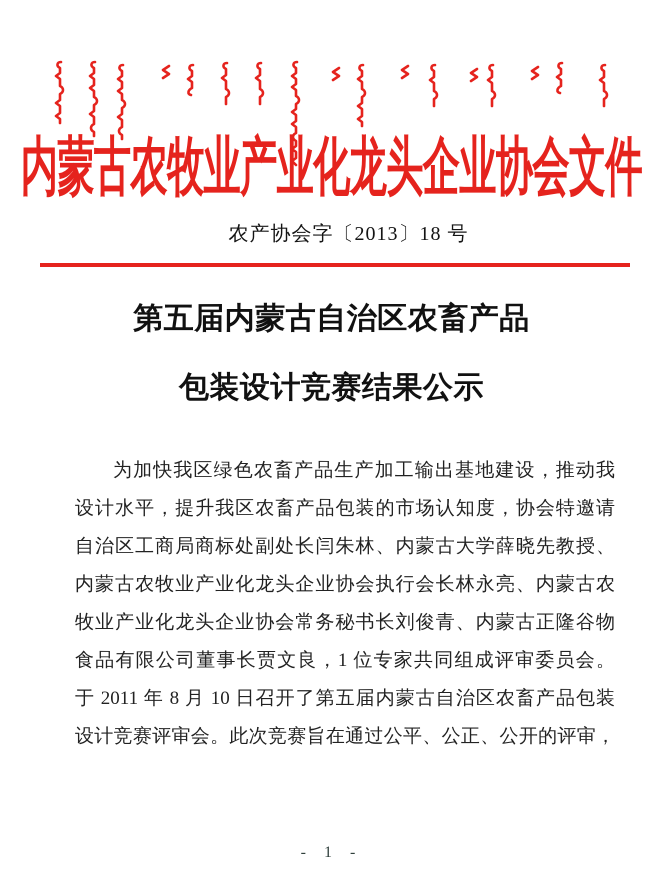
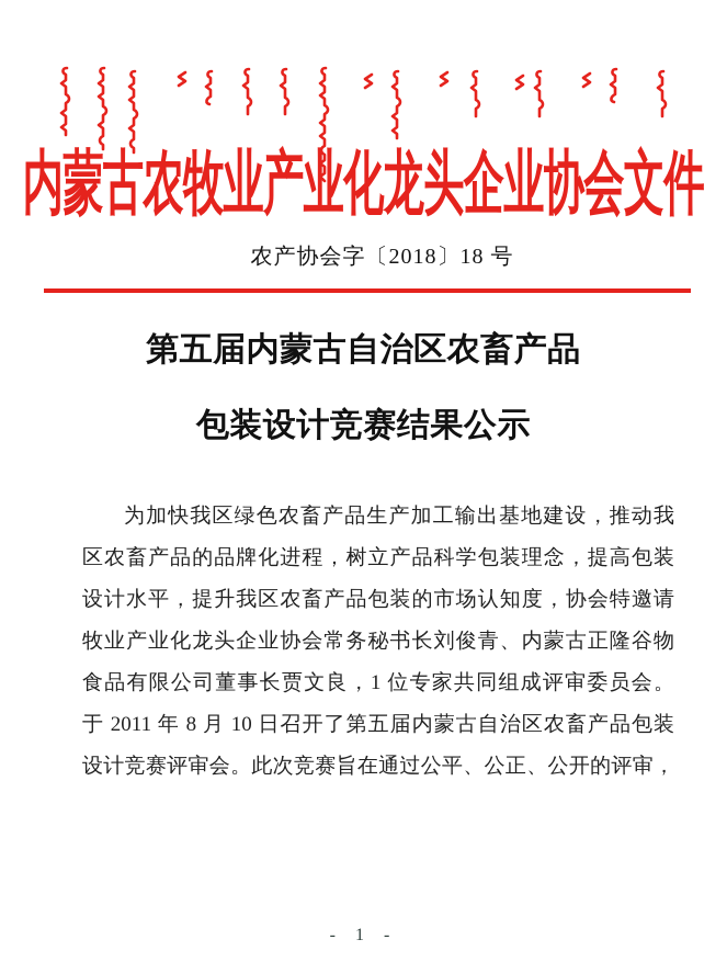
  内蒙古农牧业产业化龙头企业协会文件
- 农产协会字〔2013〕18 号
+ 农产协会字〔2018〕18 号
  第五届内蒙古自治区农畜产品
  包装设计竞赛结果公示
  为加快我区绿色农畜产品生产加工输出基地建设，推动我
+ 区农畜产品的品牌化进程，树立产品科学包装理念，提高包装
  设计水平，提升我区农畜产品包装的市场认知度，协会特邀请
- 自治区工商局商标处副处长闫朱林、内蒙古大学薛晓先教授、
- 内蒙古农牧业产业化龙头企业协会执行会长林永亮、内蒙古农
  牧业产业化龙头企业协会常务秘书长刘俊青、内蒙古正隆谷物
  食品有限公司董事长贾文良，1 位专家共同组成评审委员会。
  于 2011 年 8 月 10 日召开了第五届内蒙古自治区农畜产品包装
  设计竞赛评审会。此次竞赛旨在通过公平、公正、公开的评审，
  - 1 -
